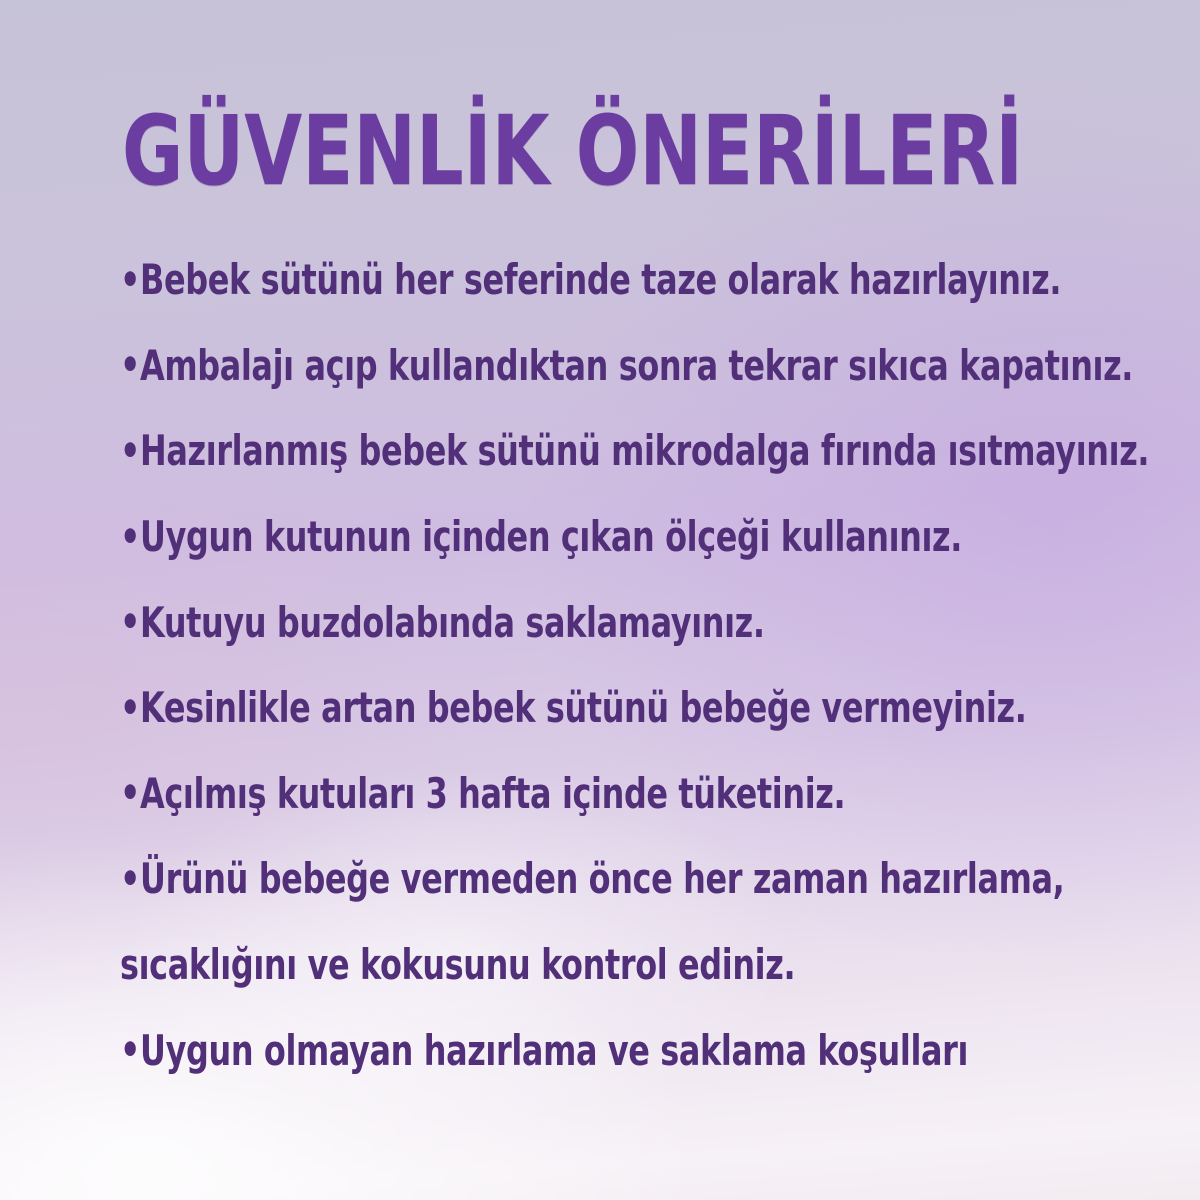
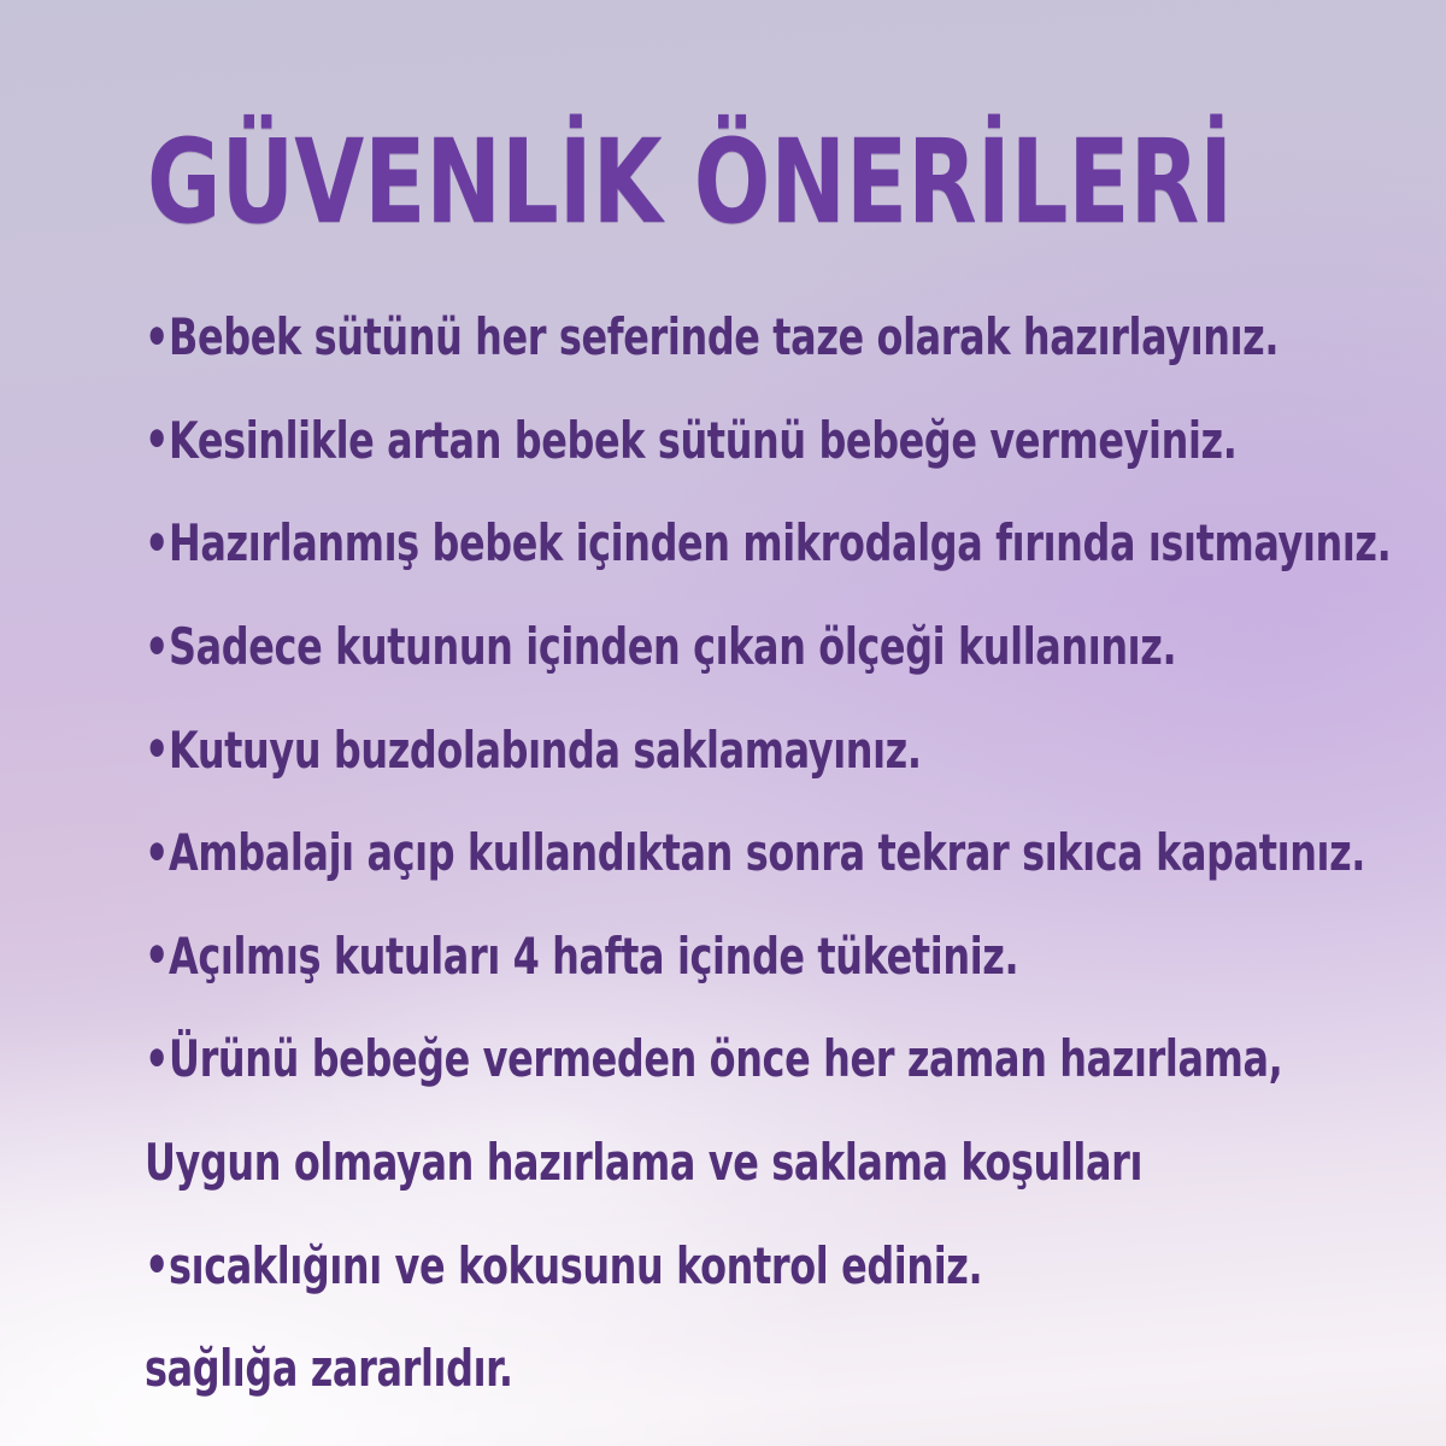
  GÜVENLİK ÖNERİLERİ
  •
  Bebek sütünü her seferinde taze olarak hazırlayınız.
  •
- Ambalajı açıp kullandıktan sonra tekrar sıkıca kapatınız.
+ Kesinlikle artan bebek sütünü bebeğe vermeyiniz.
  •
- Hazırlanmış bebek sütünü mikrodalga fırında ısıtmayınız.
+ Hazırlanmış bebek içinden mikrodalga fırında ısıtmayınız.
  •
- Uygun kutunun içinden çıkan ölçeği kullanınız.
+ Sadece kutunun içinden çıkan ölçeği kullanınız.
  •
  Kutuyu buzdolabında saklamayınız.
  •
- Kesinlikle artan bebek sütünü bebeğe vermeyiniz.
+ Ambalajı açıp kullandıktan sonra tekrar sıkıca kapatınız.
  •
- Açılmış kutuları 3 hafta içinde tüketiniz.
+ Açılmış kutuları 4 hafta içinde tüketiniz.
  •
  Ürünü bebeğe vermeden önce her zaman hazırlama,
- sıcaklığını ve kokusunu kontrol ediniz.
+ Uygun olmayan hazırlama ve saklama koşulları
  •
- Uygun olmayan hazırlama ve saklama koşulları
+ sıcaklığını ve kokusunu kontrol ediniz.
+ sağlığa zararlıdır.
